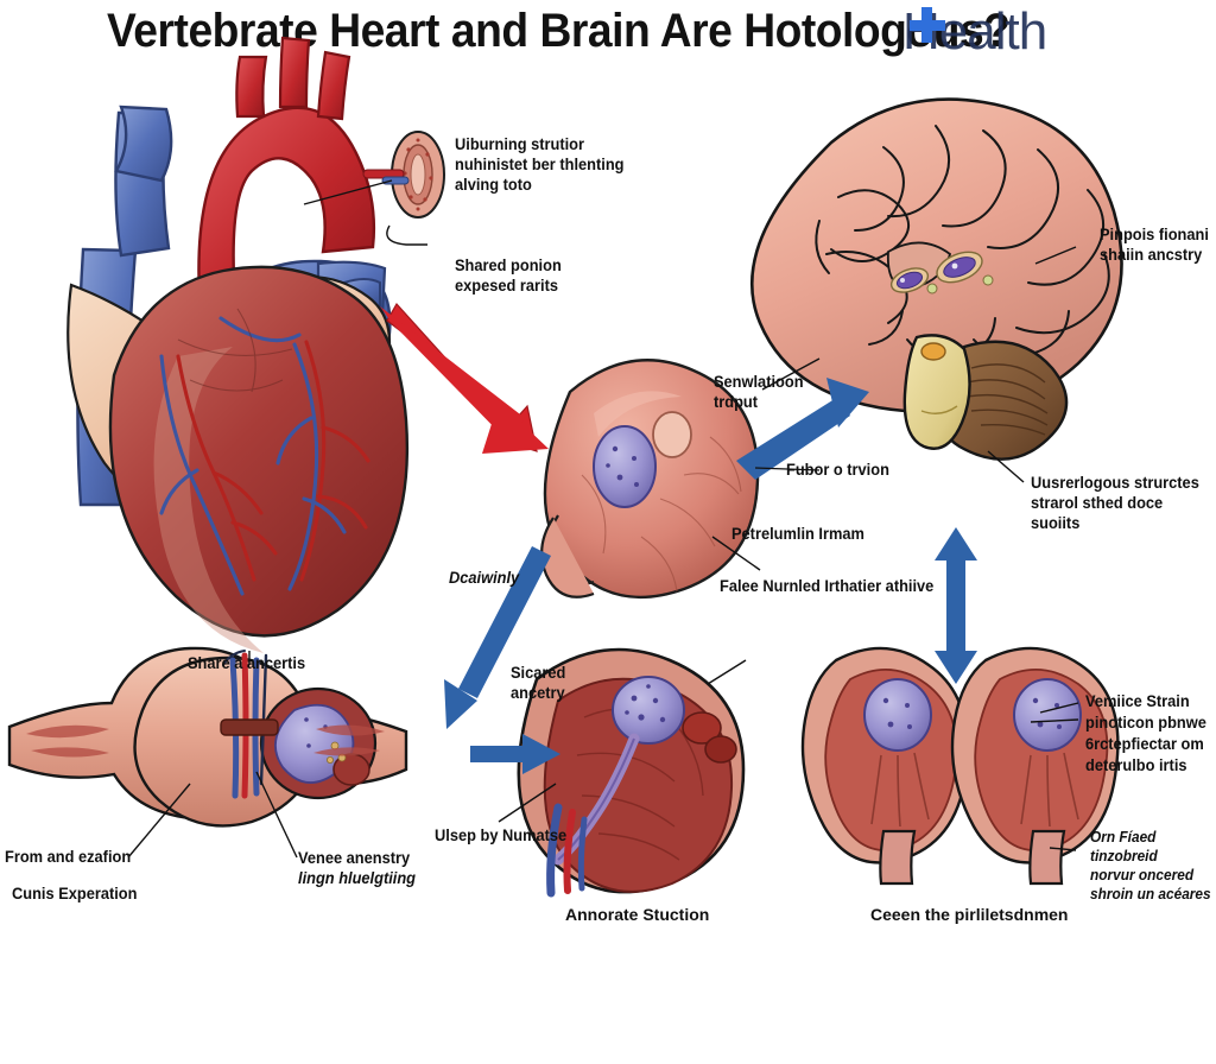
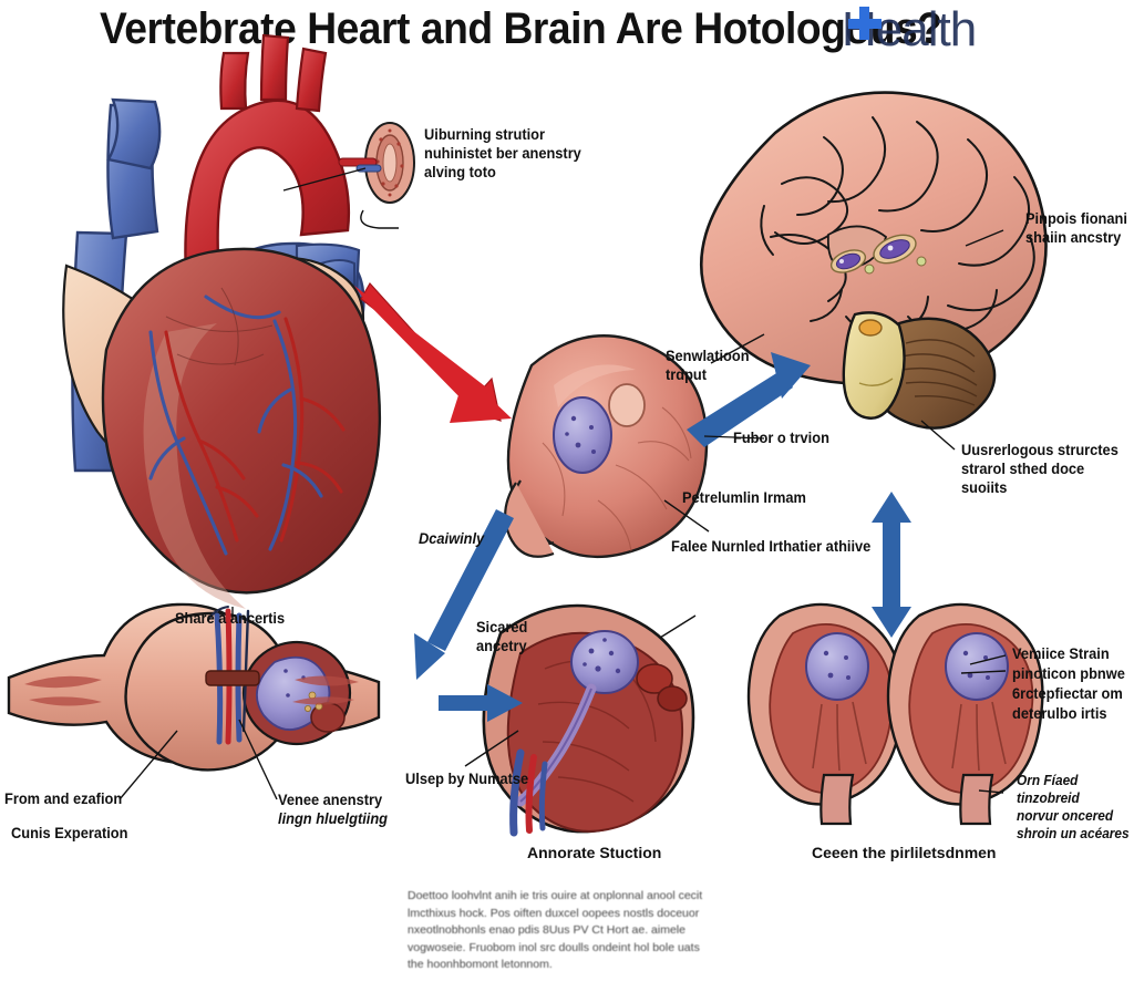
  Vertebrate Heart and Brain Are Hotologous
  ealth
- Uiburning strutior nuhinistet ber thlenting alving toto
+ Uiburning strutior nuhinistet ber anenstry alving toto
- Shared ponion expesed rarits
  Senwlatioon
  trdput
  Fubor o trvion
  Petrelumlin Irmam
  Falee Nurnled Irthatier athiive
  Pinpois fionani
  shaiin ancstry
  Uusrerlogous strurctes
  strarol sthed doce
  suoiits
  Dcaiwinly
  Sicared
  ancetry
  Share a ancertis
  From and ezafion
  Cunis Experation
  Venee anenstry
  lingn hluelgtiing
  Ulsep by Numatse
  Annorate Stuction
  Vemiice Strain
  pinoticon pbnwe
  6rctepfiectar om
  deterulbo irtis
  Orn Fíaed tinzobreid
  norvur oncered
  shroin un acéares
  Ceeen the pirliletsdnmen
+ Doettoo loohvlnt anih ie tris ouire at onplonnal anool cecit lmcthixus hock. Pos oiften duxcel oopees nostls doceuor nxeotlnobhonls enao pdis 8Uus PV Ct Hort ae. aimele vogwoseie. Fruobom inol src doulls ondeint hol bole uats the hoonhbomont letonnom.
